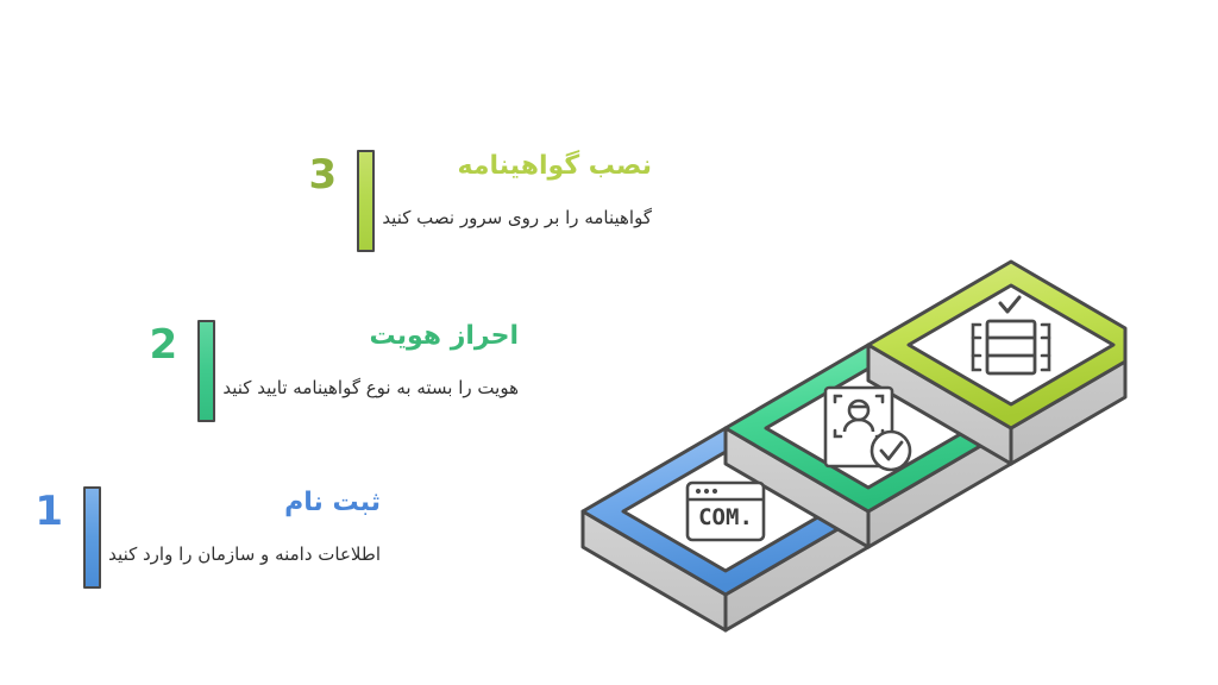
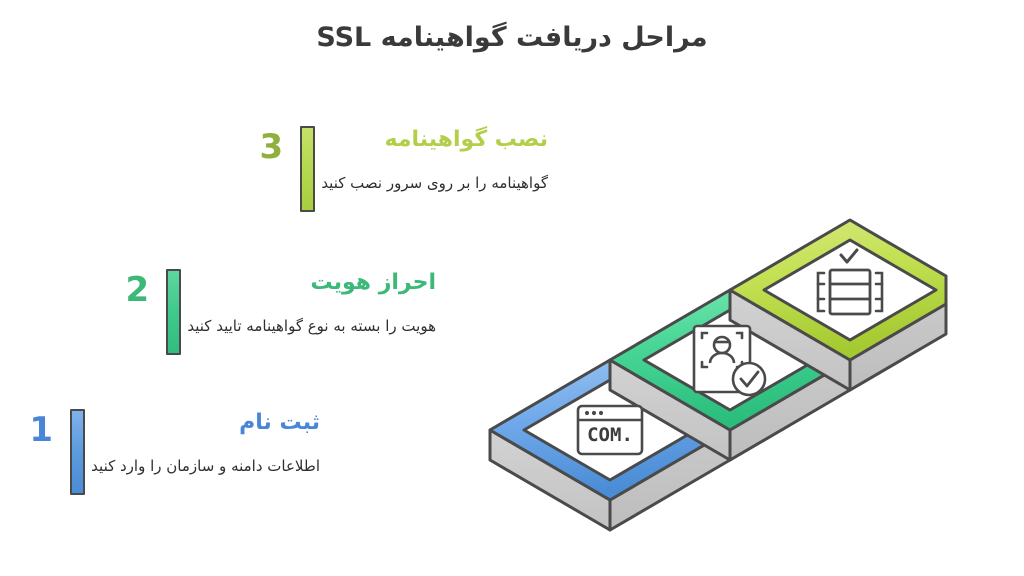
+ مراحل دریافت گواهینامه SSL
  نصب گواهینامه
  گواهینامه را بر روی سرور نصب کنید
  3
  احراز هویت
  هویت را بسته به نوع گواهینامه تایید کنید
  2
  ثبت نام
  اطلاعات دامنه و سازمان را وارد کنید
  1
  .COM
